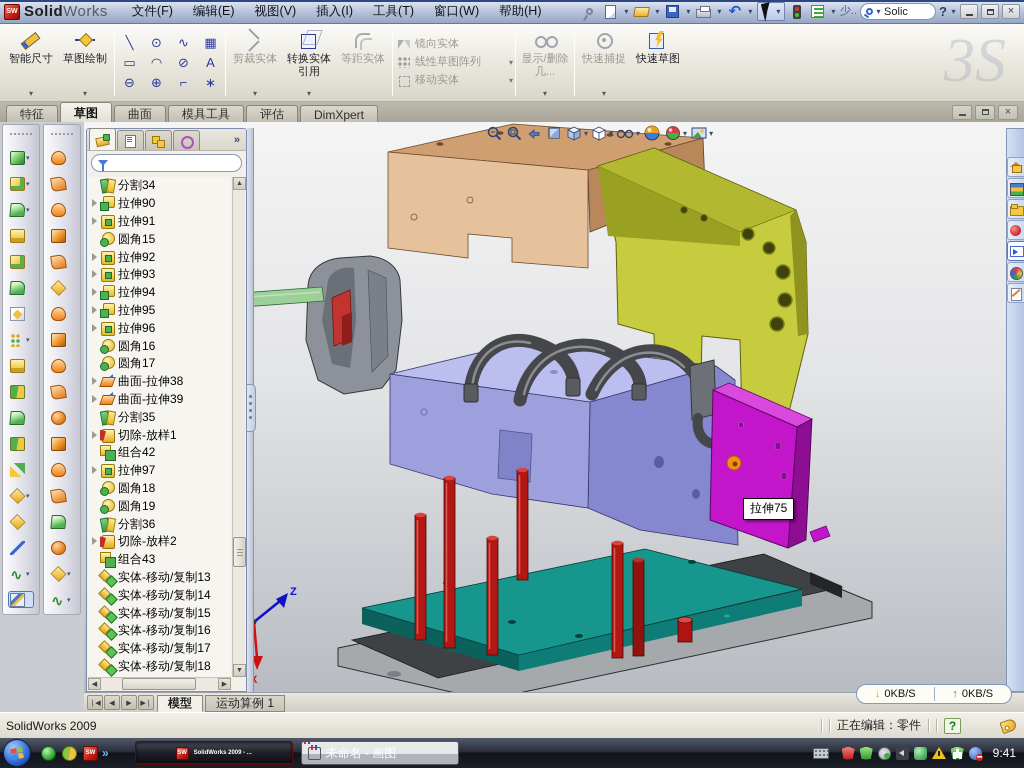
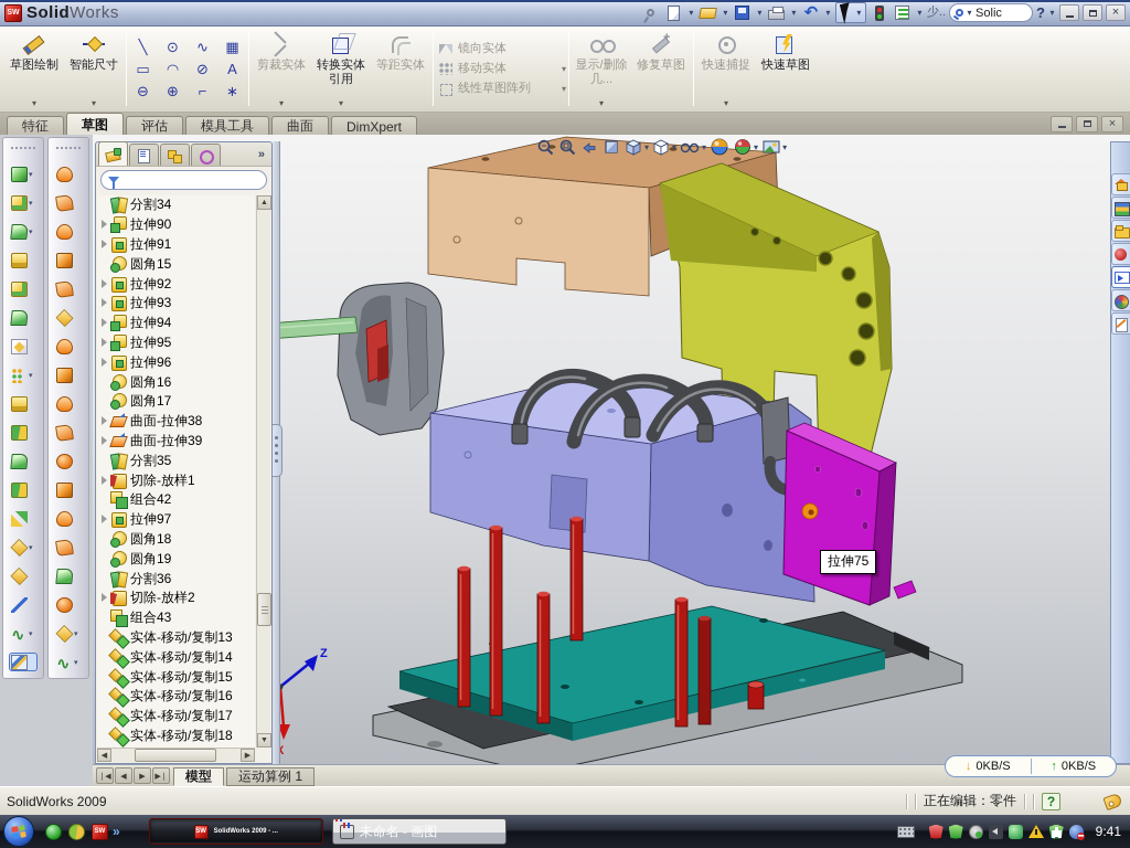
  Solid
  Works
- 文件(F)
- 编辑(E)
- 视图(V)
- 插入(I)
- 工具(T)
- 窗口(W)
- 帮助(H)
  ▾
  ▾
  ▾
  ▾
  ↶
  ▾
  ▾
  ▾
  少..
  ▾
  Solic
  ?
  ▾
  ×
- 智能尺寸
+ 草图绘制
  ▾
- 草图绘制
+ 智能尺寸
  ▾
  ╲
  ⊙
  ∿
  ▦
  ▭
  ◠
  ⊘
  A
  ⊖
  ⊕
  ⌐
  ∗
  剪裁实体
  ▾
  转换实体引用
  ▾
  等距实体
  镜向实体
- 线性草图阵列
+ 移动实体
  ▾
- 移动实体
+ 线性草图阵列
  ▾
  显示/删除几...
  ▾
+ 修复草图
  快速捕捉
  ▾
  快速草图
- 3S
  特征
  草图
- 曲面
+ 评估
  模具工具
- 评估
+ 曲面
  DimXpert
  ×
  Z
  ▾
  ▾
  ▾
  ▾
  ▾
  拉伸75
  »
  分割34
  拉伸90
  拉伸91
  圆角15
  拉伸92
  拉伸93
  拉伸94
  拉伸95
  拉伸96
  圆角16
  圆角17
  曲面-拉伸38
  曲面-拉伸39
  分割35
  切除-放样1
  组合42
  拉伸97
  圆角18
  圆角19
  分割36
  切除-放样2
  组合43
  实体-移动/复制13
  实体-移动/复制14
  实体-移动/复制15
  实体-移动/复制16
  实体-移动/复制17
  实体-移动/复制18
  模型
  运动算例 1
  ↓
  0KB/S
  ↑
  0KB/S
  SolidWorks 2009
  正在编辑：零件
  ?
  »
  未命名 - 画图
  9:41
